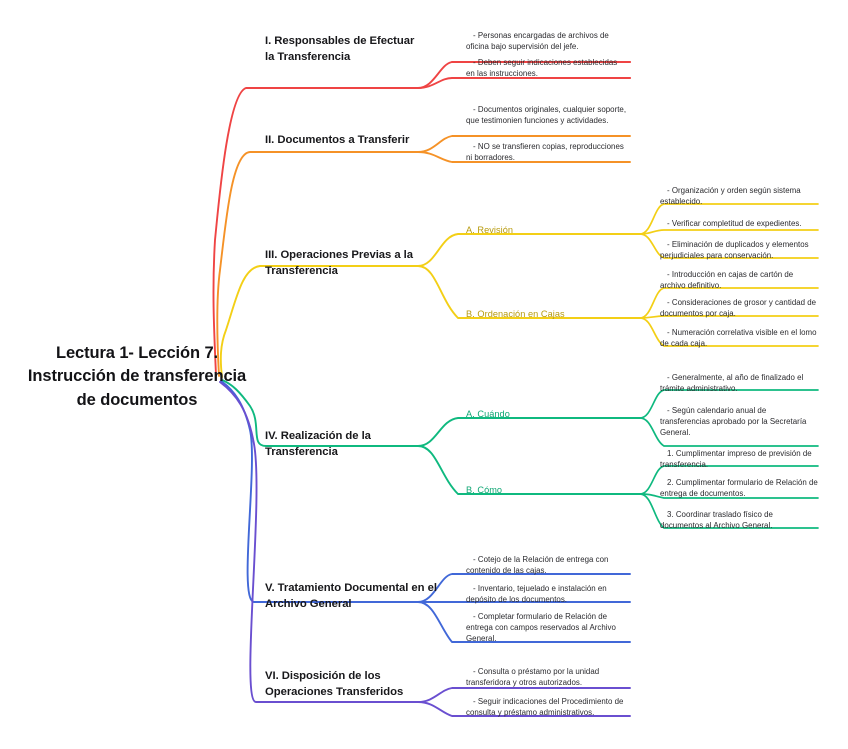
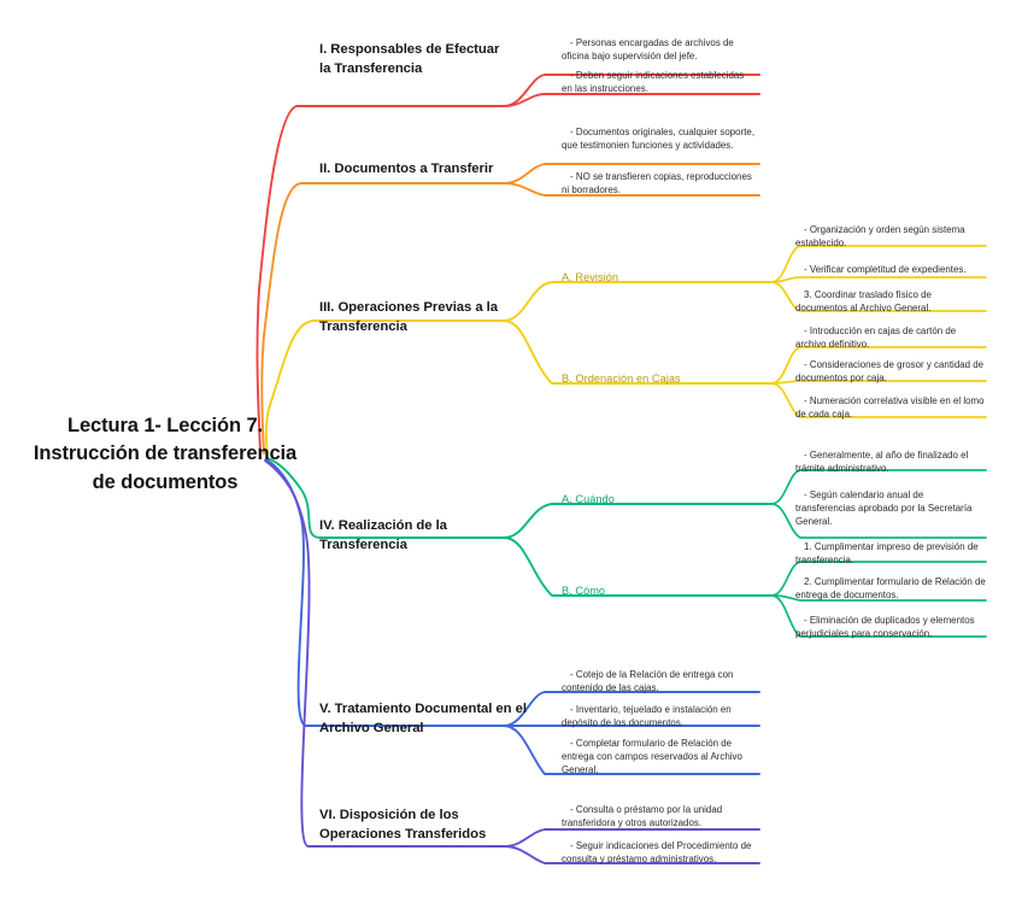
  Lectura 1- Lección 7. Instrucción de transferencia de documentos
  I. Responsables de Efectuar la Transferencia
  - Personas encargadas de archivos de oficina bajo supervisión del jefe.
  - Deben seguir indicaciones establecidas en las instrucciones.
  II. Documentos a Transferir
  - Documentos originales, cualquier soporte, que testimonien funciones y actividades.
  - NO se transfieren copias, reproducciones ni borradores.
  III. Operaciones Previas a la Transferencia
  A. Revisión
  - Organización y orden según sistema establecido.
  - Verificar completitud de expedientes.
- - Eliminación de duplicados y elementos perjudiciales para conservación.
+ 3. Coordinar traslado físico de documentos al Archivo General.
  B. Ordenación en Cajas
  - Introducción en cajas de cartón de archivo definitivo.
  - Consideraciones de grosor y cantidad de documentos por caja.
  - Numeración correlativa visible en el lomo de cada caja.
  IV. Realización de la Transferencia
  A. Cuándo
  - Generalmente, al año de finalizado el trámite administrativo.
  - Según calendario anual de transferencias aprobado por la Secretaría General.
  B. Cómo
  1. Cumplimentar impreso de previsión de transferencia.
  2. Cumplimentar formulario de Relación de entrega de documentos.
- 3. Coordinar traslado físico de documentos al Archivo General.
+ - Eliminación de duplicados y elementos perjudiciales para conservación.
  V. Tratamiento Documental en el Archivo General
  - Cotejo de la Relación de entrega con contenido de las cajas.
  - Inventario, tejuelado e instalación en depósito de los documentos.
  - Completar formulario de Relación de entrega con campos reservados al Archivo General.
  VI. Disposición de los Operaciones Transferidos
  - Consulta o préstamo por la unidad transferidora y otros autorizados.
  - Seguir indicaciones del Procedimiento de consulta y préstamo administrativos.
